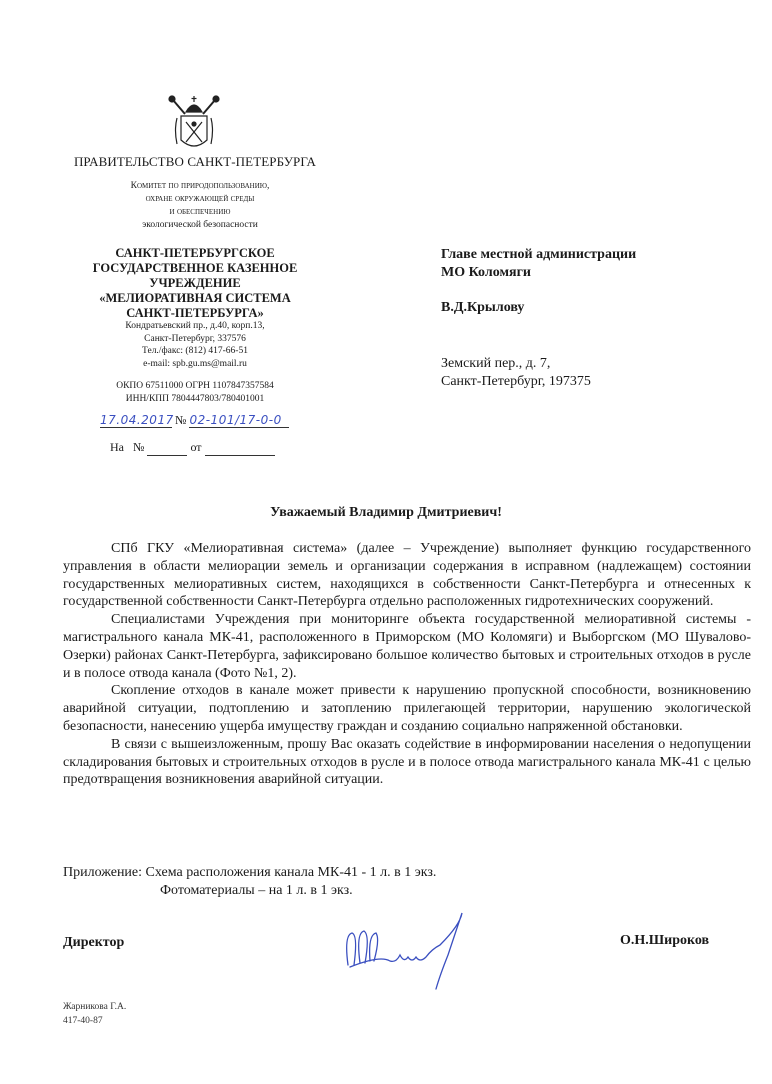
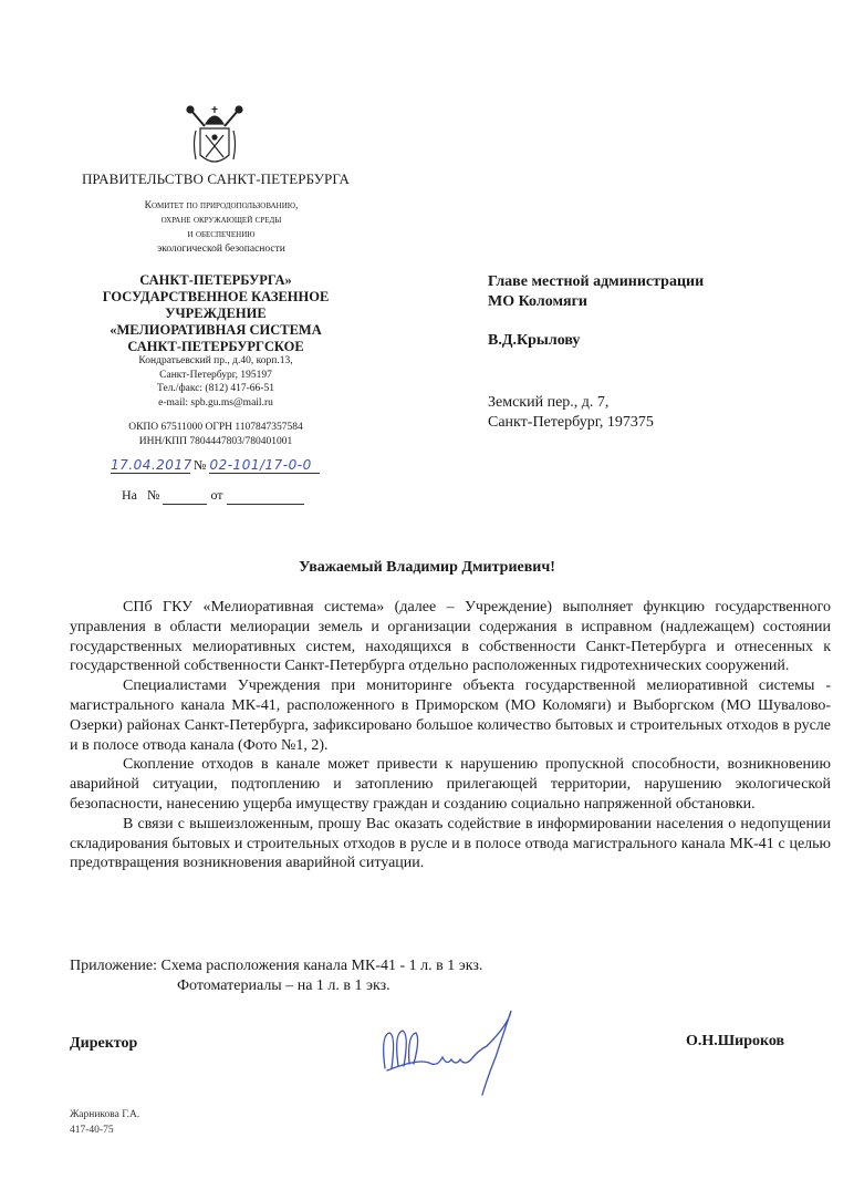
  ПРАВИТЕЛЬСТВО САНКТ-ПЕТЕРБУРГА
  Комитет по природопользованию,
  охране окружающей среды
  и обеспечению
  экологической безопасности
- САНКТ-ПЕТЕРБУРГСКОЕ
+ САНКТ-ПЕТЕРБУРГА»
  ГОСУДАРСТВЕННОЕ КАЗЕННОЕ
  УЧРЕЖДЕНИЕ
  «МЕЛИОРАТИВНАЯ СИСТЕМА
- САНКТ-ПЕТЕРБУРГА»
+ САНКТ-ПЕТЕРБУРГСКОЕ
  Кондратьевский пр., д.40, корп.13,
- Санкт-Петербург, 337576
+ Санкт-Петербург, 195197
  Тел./факс: (812) 417-66-51
  e-mail: spb.gu.ms@mail.ru
  ОКПО 67511000 ОГРН 1107847357584
  ИНН/КПП 7804447803/780401001
  17.04.2017 № 02-101/17-0-0
  На № от
  Главе местной администрации
  МО Коломяги
  В.Д.Крылову
  Земский пер., д. 7,
  Санкт-Петербург, 197375
  Уважаемый Владимир Дмитриевич!
  СПб ГКУ «Мелиоративная система» (далее – Учреждение) выполняет функцию государственного управления в области мелиорации земель и организации содержания в исправном (надлежащем) состоянии государственных мелиоративных систем, находящихся в собственности Санкт-Петербурга и отнесенных к государственной собственности Санкт-Петербурга отдельно расположенных гидротехнических сооружений.
  Специалистами Учреждения при мониторинге объекта государственной мелиоративной системы - магистрального канала МК-41, расположенного в Приморском (МО Коломяги) и Выборгском (МО Шувалово-Озерки) районах Санкт-Петербурга, зафиксировано большое количество бытовых и строительных отходов в русле и в полосе отвода канала (Фото №1, 2).
  Скопление отходов в канале может привести к нарушению пропускной способности, возникновению аварийной ситуации, подтоплению и затоплению прилегающей территории, нарушению экологической безопасности, нанесению ущерба имуществу граждан и созданию социально напряженной обстановки.
  В связи с вышеизложенным, прошу Вас оказать содействие в информировании населения о недопущении складирования бытовых и строительных отходов в русле и в полосе отвода магистрального канала МК-41 с целью предотвращения возникновения аварийной ситуации.
  Приложение: Схема расположения канала МК-41 - 1 л. в 1 экз.
  Фотоматериалы – на 1 л. в 1 экз.
  Директор
  О.Н.Широков
  Жарникова Г.А.
- 417-40-87
+ 417-40-75
